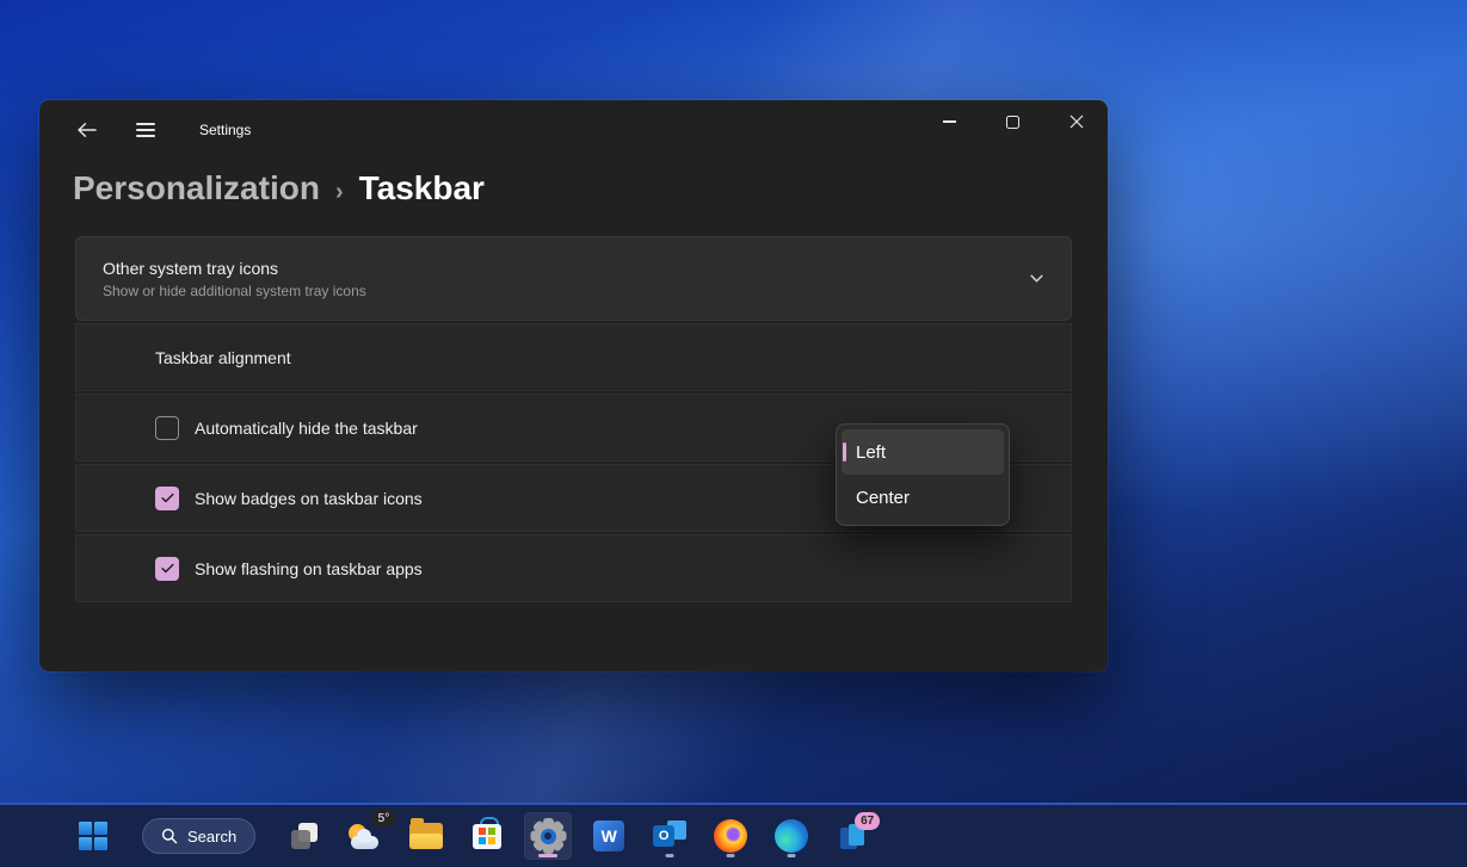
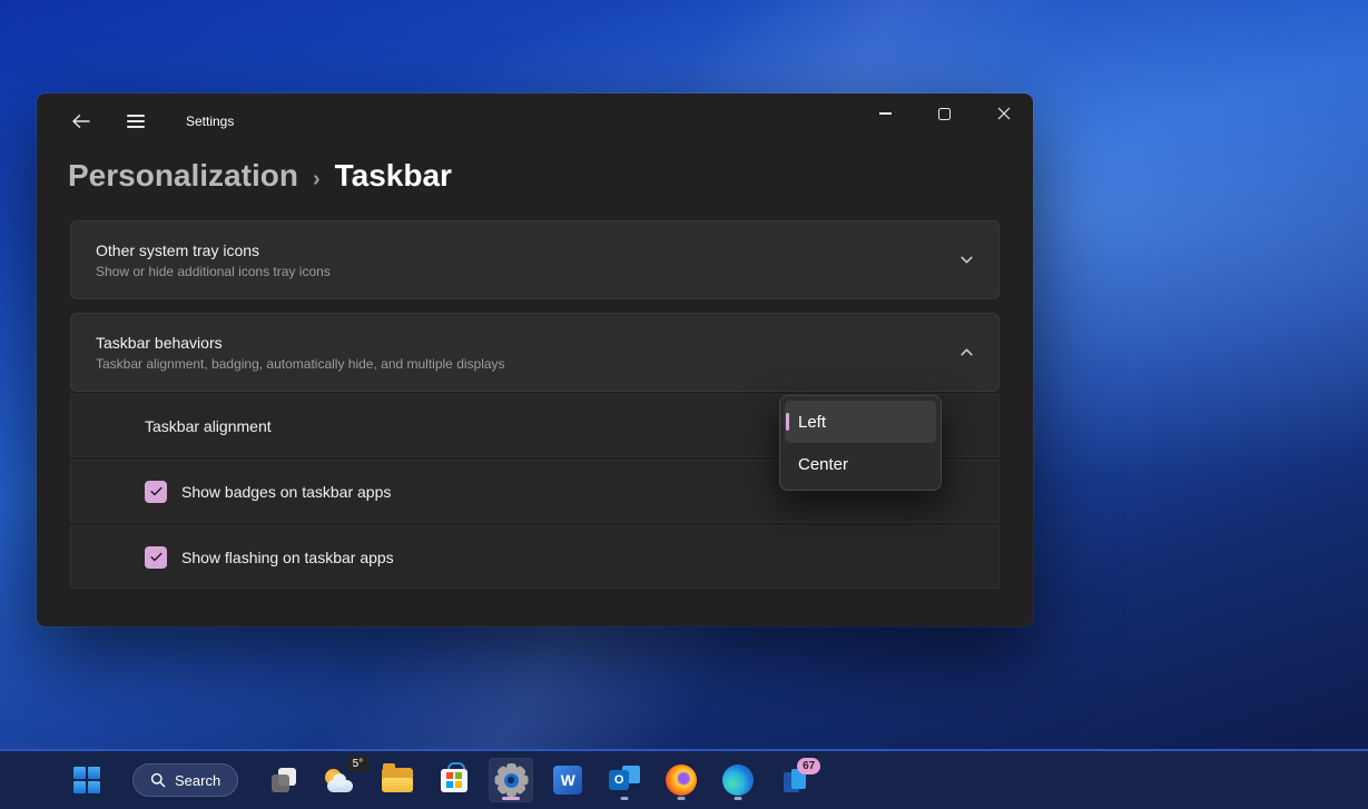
  Settings
  Personalization
  ›
  Taskbar
  Other system tray icons
- Show or hide additional system tray icons
+ Show or hide additional icons tray icons
+ Taskbar behaviors
+ Taskbar alignment, badging, automatically hide, and multiple displays
  Taskbar alignment
- Automatically hide the taskbar
- Show badges on taskbar icons
+ Show badges on taskbar apps
  Show flashing on taskbar apps
  Left
  Center
  Search
  5°
  W
  O
  67
